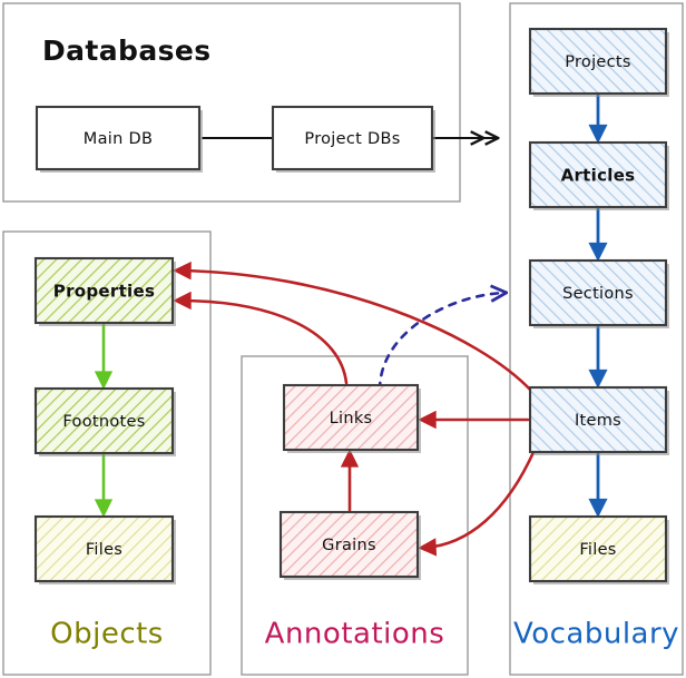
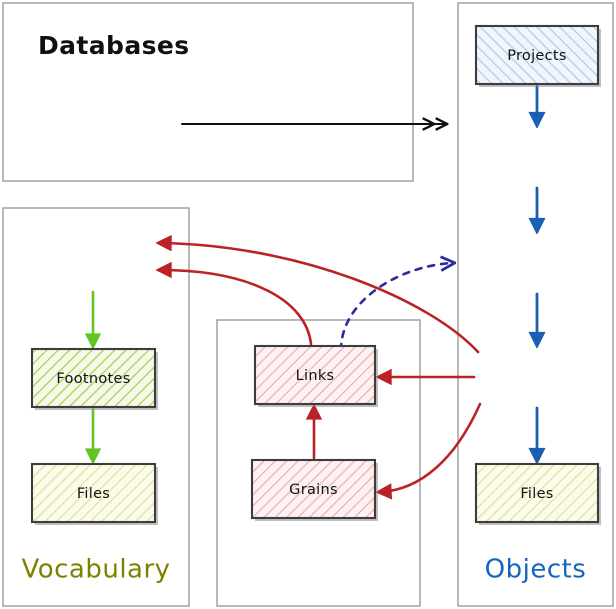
- Main DB
- Project DBs
- Properties
  Footnotes
  Files
  Links
  Grains
  Projects
- Articles
- Sections
- Items
  Files
  Databases
- Objects
+ Vocabulary
- Annotations
- Vocabulary
+ Objects
